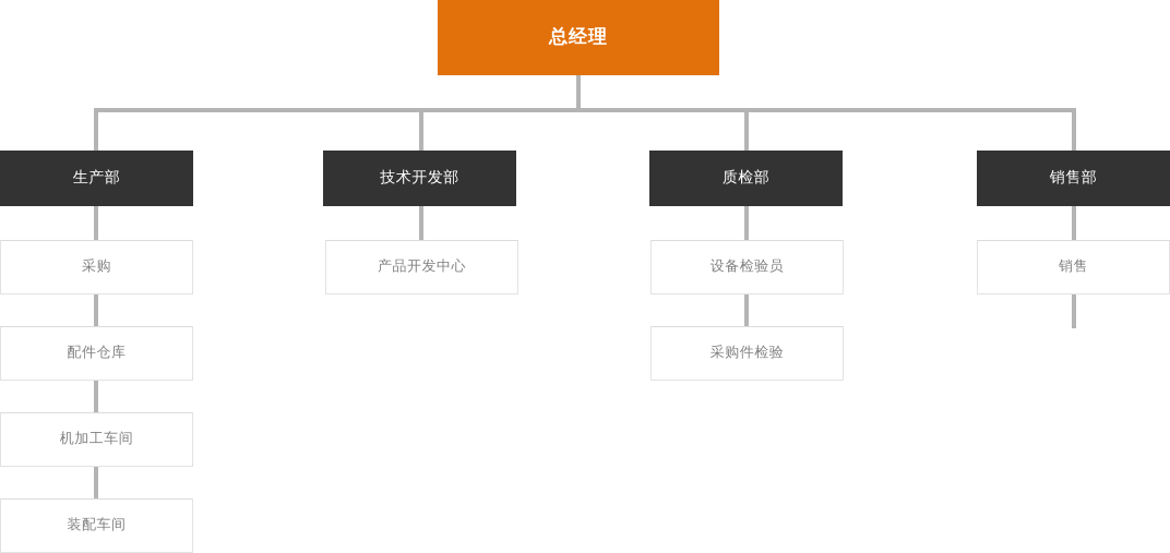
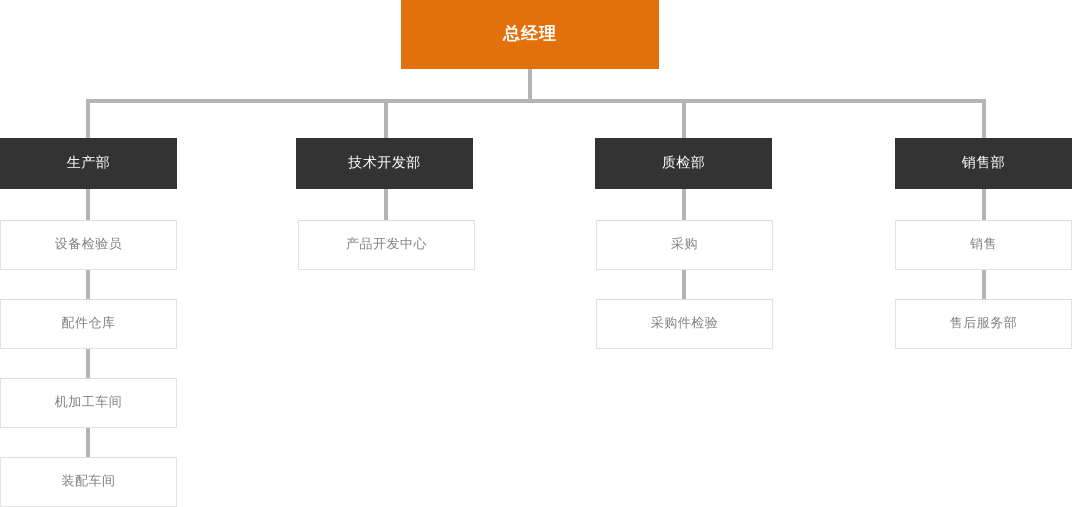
  总经理
  生产部
  技术开发部
  质检部
  销售部
- 采购
+ 设备检验员
  配件仓库
  机加工车间
  装配车间
  产品开发中心
- 设备检验员
+ 采购
  采购件检验
  销售
+ 售后服务部
